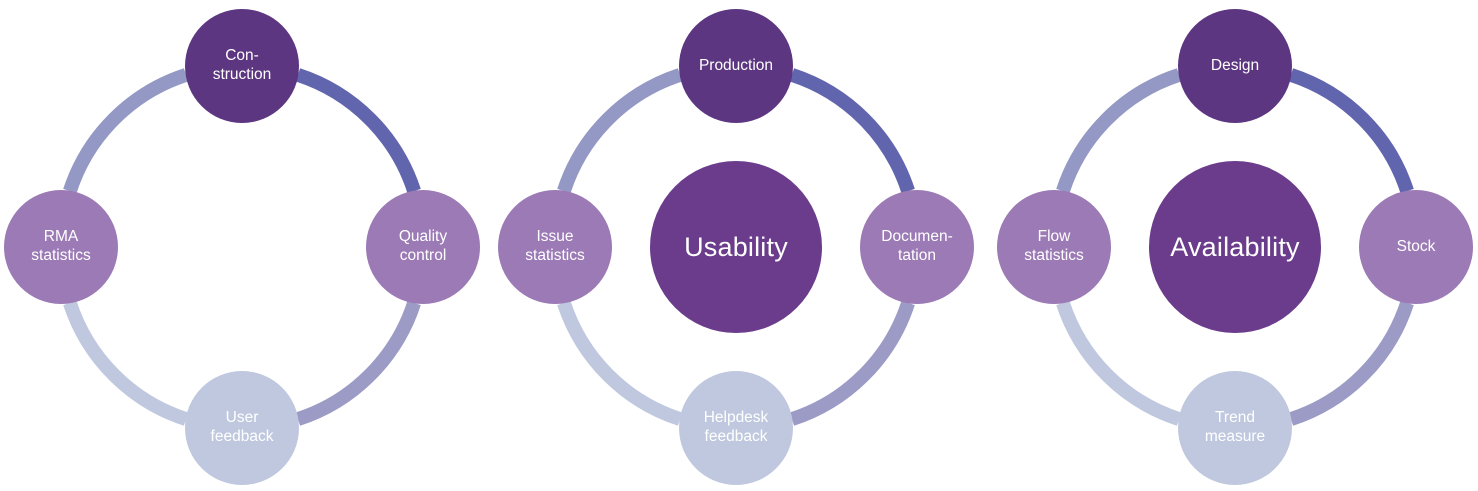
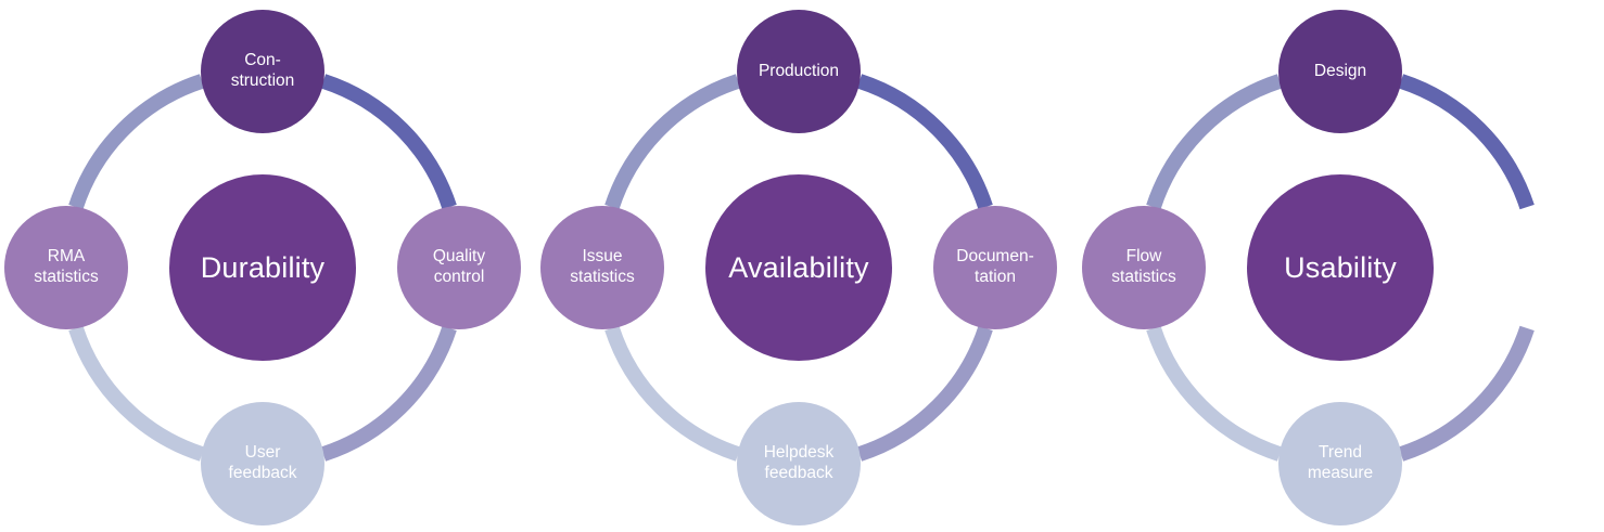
  Con-
  struction
  Quality
  control
  User
  feedback
  RMA
  statistics
+ Durability
  Production
  Documen-
  tation
  Helpdesk
  feedback
  Issue
  statistics
- Usability
+ Availability
  Design
- Stock
  Trend
  measure
  Flow
  statistics
- Availability
+ Usability
